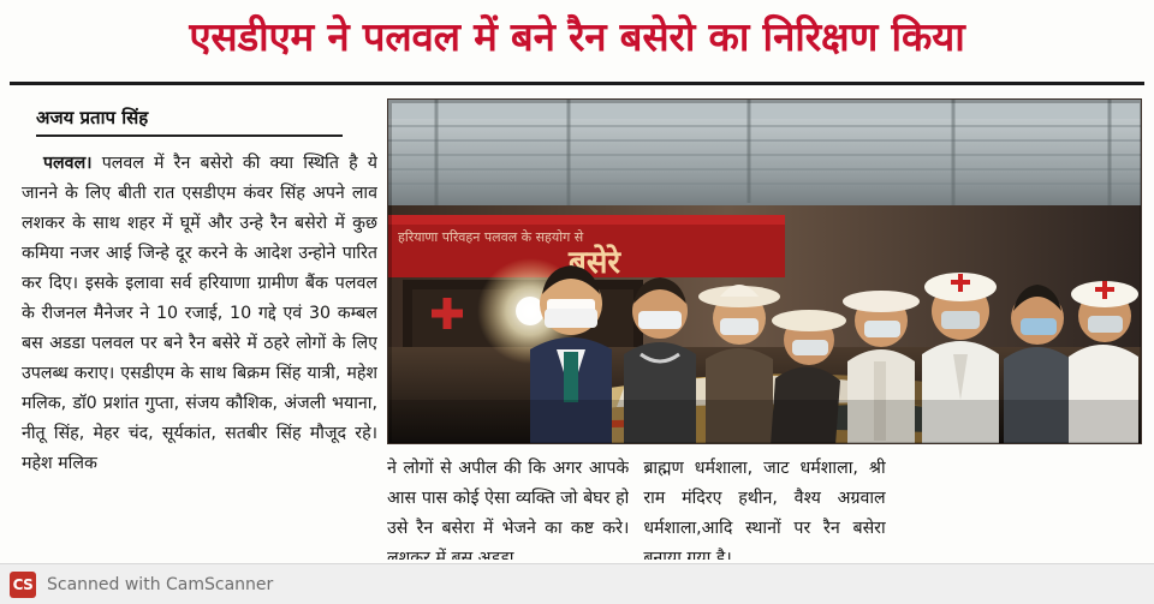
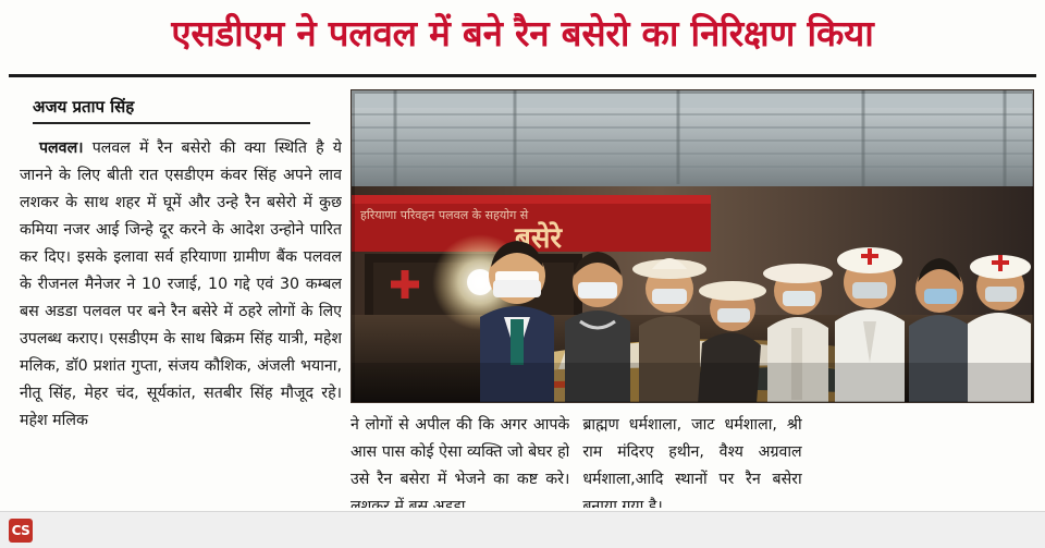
  एसडीएम ने पलवल में बने रैन बसेरो का निरिक्षण किया
  अजय प्रताप सिंह
  पलवल। पलवल में रैन बसेरो की क्या स्थिति है ये जानने के लिए बीती रात एसडीएम कंवर सिंह अपने लाव लशकर के साथ शहर में घूमें और उन्हे रैन बसेरो में कुछ कमिया नजर आई जिन्हे दूर करने के आदेश उन्होने पारित कर दिए। इसके इलावा सर्व हरियाणा ग्रामीण बैंक पलवल के रीजनल मैनेजर ने 10 रजाई, 10 गद्दे एवं 30 कम्बल बस अडडा पलवल पर बने रैन बसेरे में ठहरे लोगों के लिए उपलब्ध कराए। एसडीएम के साथ बिक्रम सिंह यात्री, महेश मलिक, डॉ0 प्रशांत गुप्ता, संजय कौशिक, अंजली भयाना, नीतू सिंह, मेहर चंद, सूर्यकांत, सतबीर सिंह मौजूद रहे। महेश मलिक
  हरियाणा परिवहन पलवल के सहयोग से
  बसेरे
  ने लोगों से अपील की कि अगर आपके आस पास कोई ऐसा व्यक्ति जो बेघर हो उसे रैन बसेरा में भेजने का कष्ट करे। लशकर में बस अडडा ,
  ब्राह्मण धर्मशाला, जाट धर्मशाला, श्री राम मंदिरए हथीन, वैश्य अग्रवाल धर्मशाला,आदि स्थानों पर रैन बसेरा बनाया गया है।
  CS
- Scanned with CamScanner
